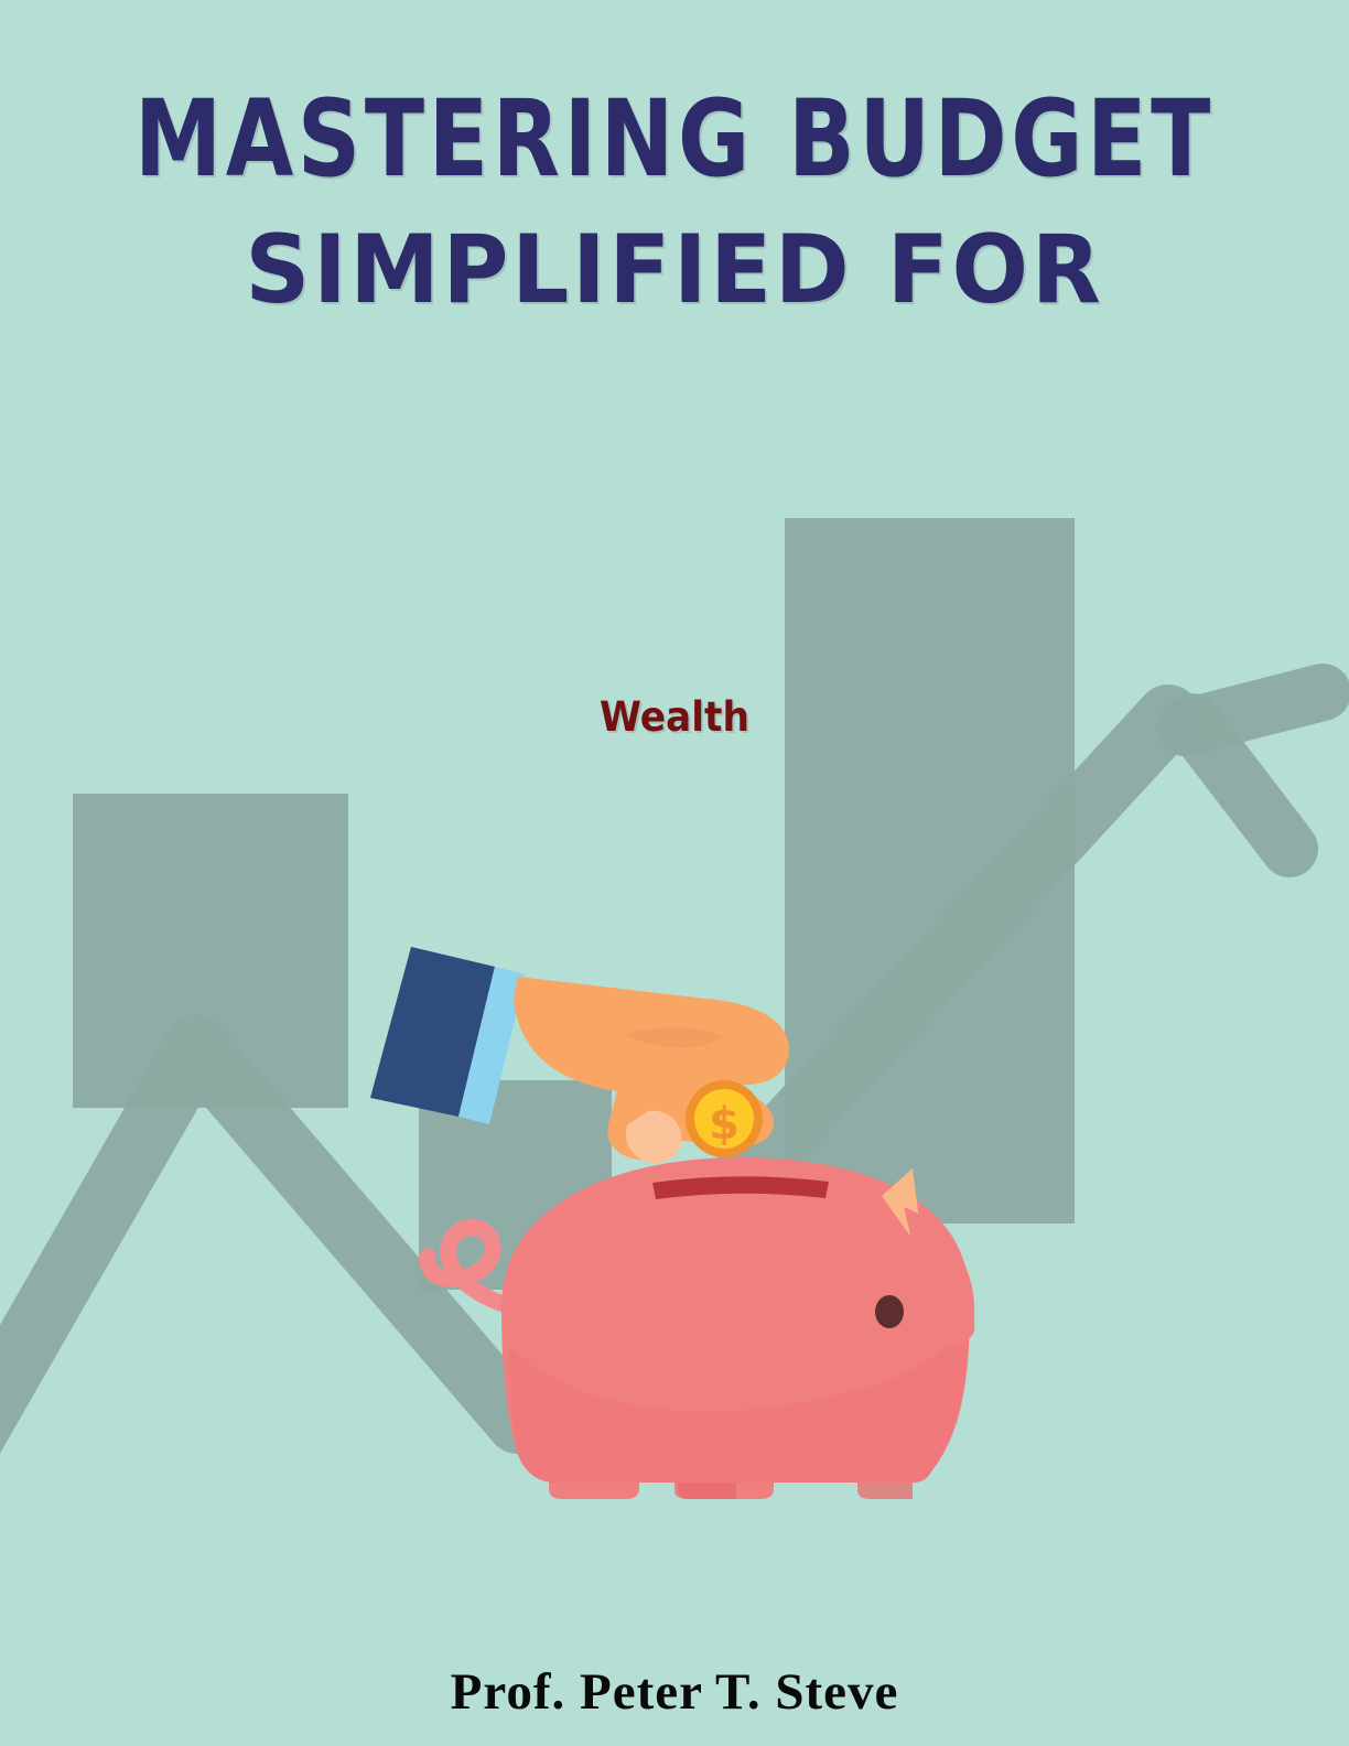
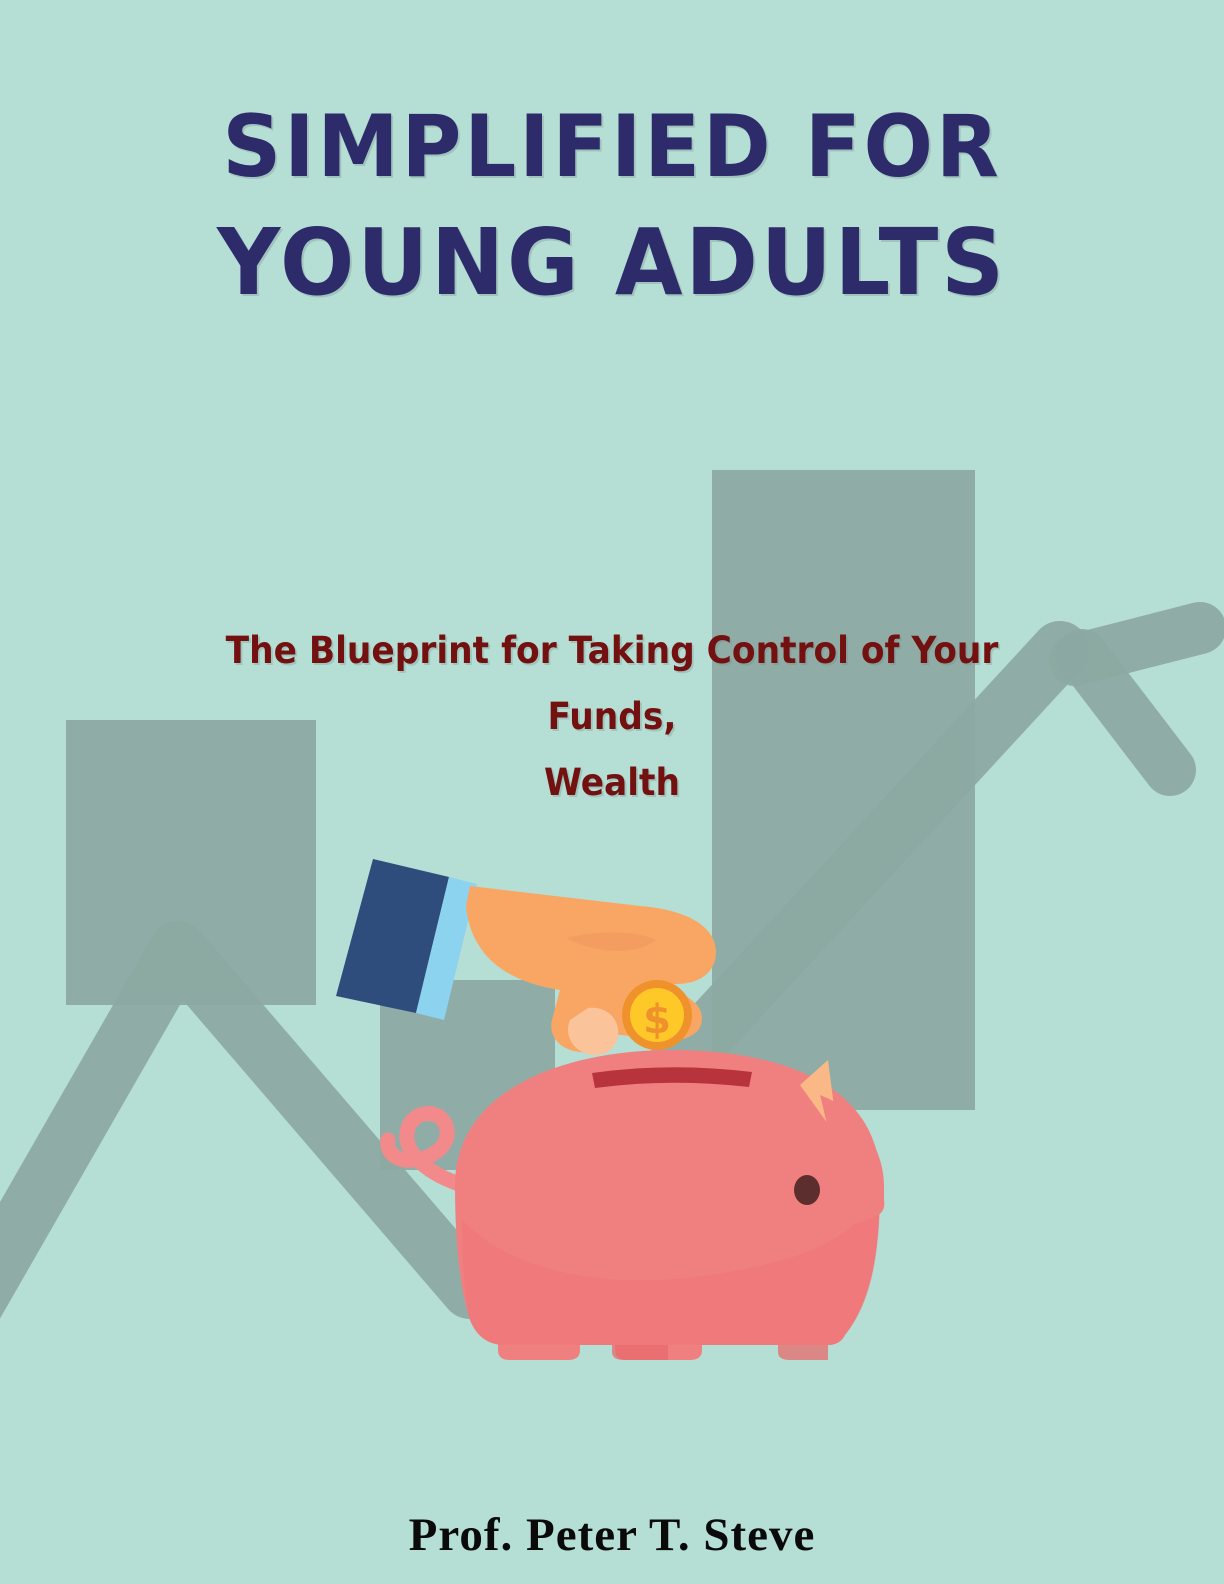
  $
- MASTERING BUDGET
  SIMPLIFIED FOR
+ YOUNG ADULTS
+ The Blueprint for Taking Control of Your Funds,
  Wealth
  Prof. Peter T. Steve
